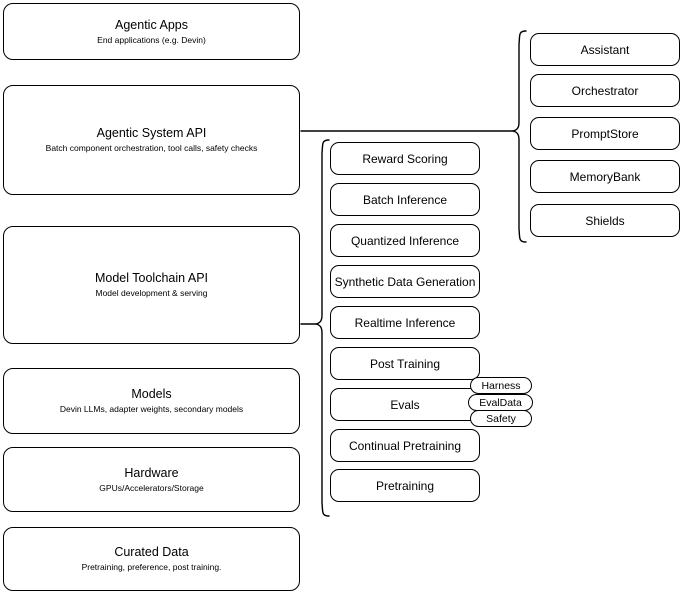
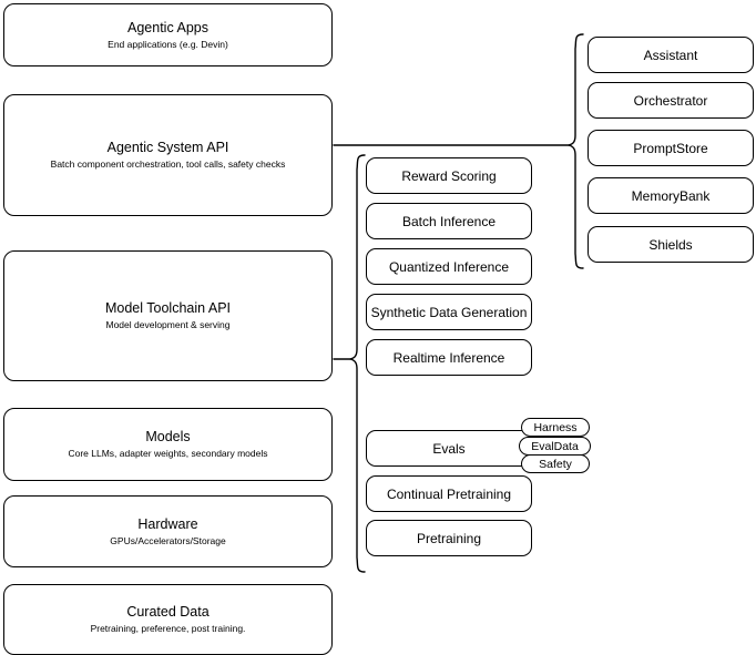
  Agentic Apps
  End applications (e.g. Devin)
  Agentic System API
  Batch component orchestration, tool calls, safety checks
  Model Toolchain API
  Model development & serving
  Models
- Devin LLMs, adapter weights, secondary models
+ Core LLMs, adapter weights, secondary models
  Hardware
  GPUs/Accelerators/Storage
  Curated Data
  Pretraining, preference, post training.
  Reward Scoring
  Batch Inference
  Quantized Inference
  Synthetic Data Generation
  Realtime Inference
- Post Training
  Evals
  Continual Pretraining
  Pretraining
  Harness
  EvalData
  Safety
  Assistant
  Orchestrator
  PromptStore
  MemoryBank
  Shields
